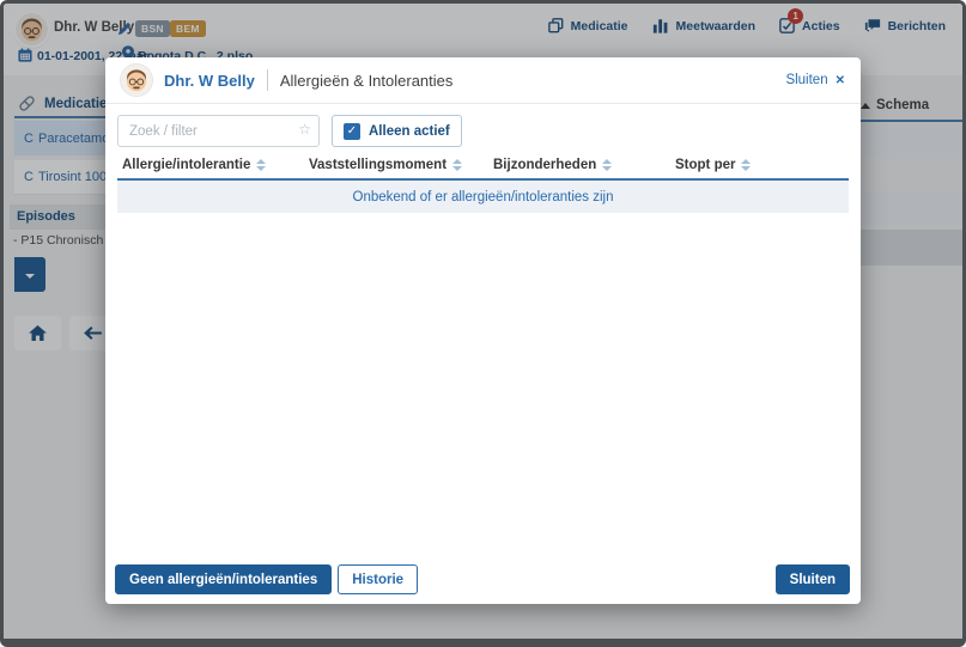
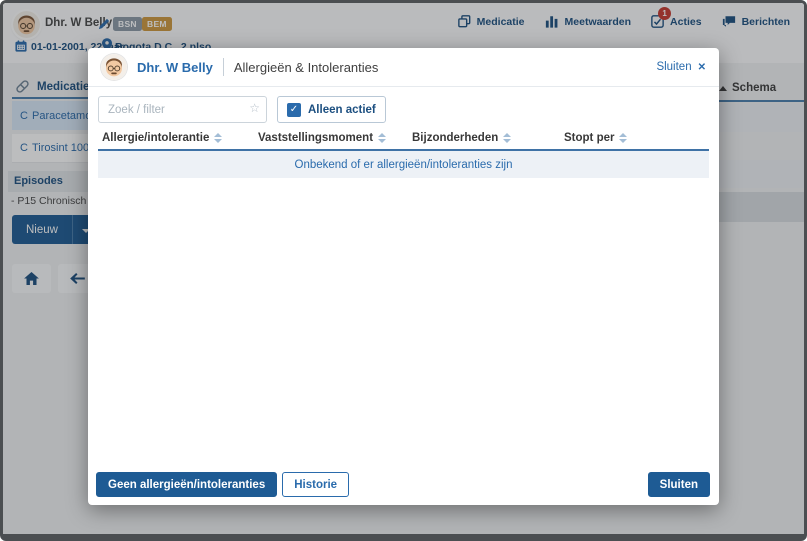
  Dhr. W Bely
  BSN
  BEM
  01-01-2001, 22aar
  Bogota D.C., 2 plso
  Medicatie
  Meetwaarden
  1
  Acties
  Berichten
  Medicatie
  C
  Paracetam
  C
  Tirosint 100
  Episodes
  - P15 Chronisch
+ Nieuw
  Schema
  Dhr. W Belly
  Allergieën & Intoleranties
  Sluiten
  ✕
  Zoek / filter
  ☆
  ✓
  Alleen actief
  Allergie/intolerantie
  Vaststellingsmoment
  Bijzonderheden
  Stopt per
  Onbekend of er allergieën/intoleranties zijn
  Geen allergieën/intoleranties
  Historie
  Sluiten
